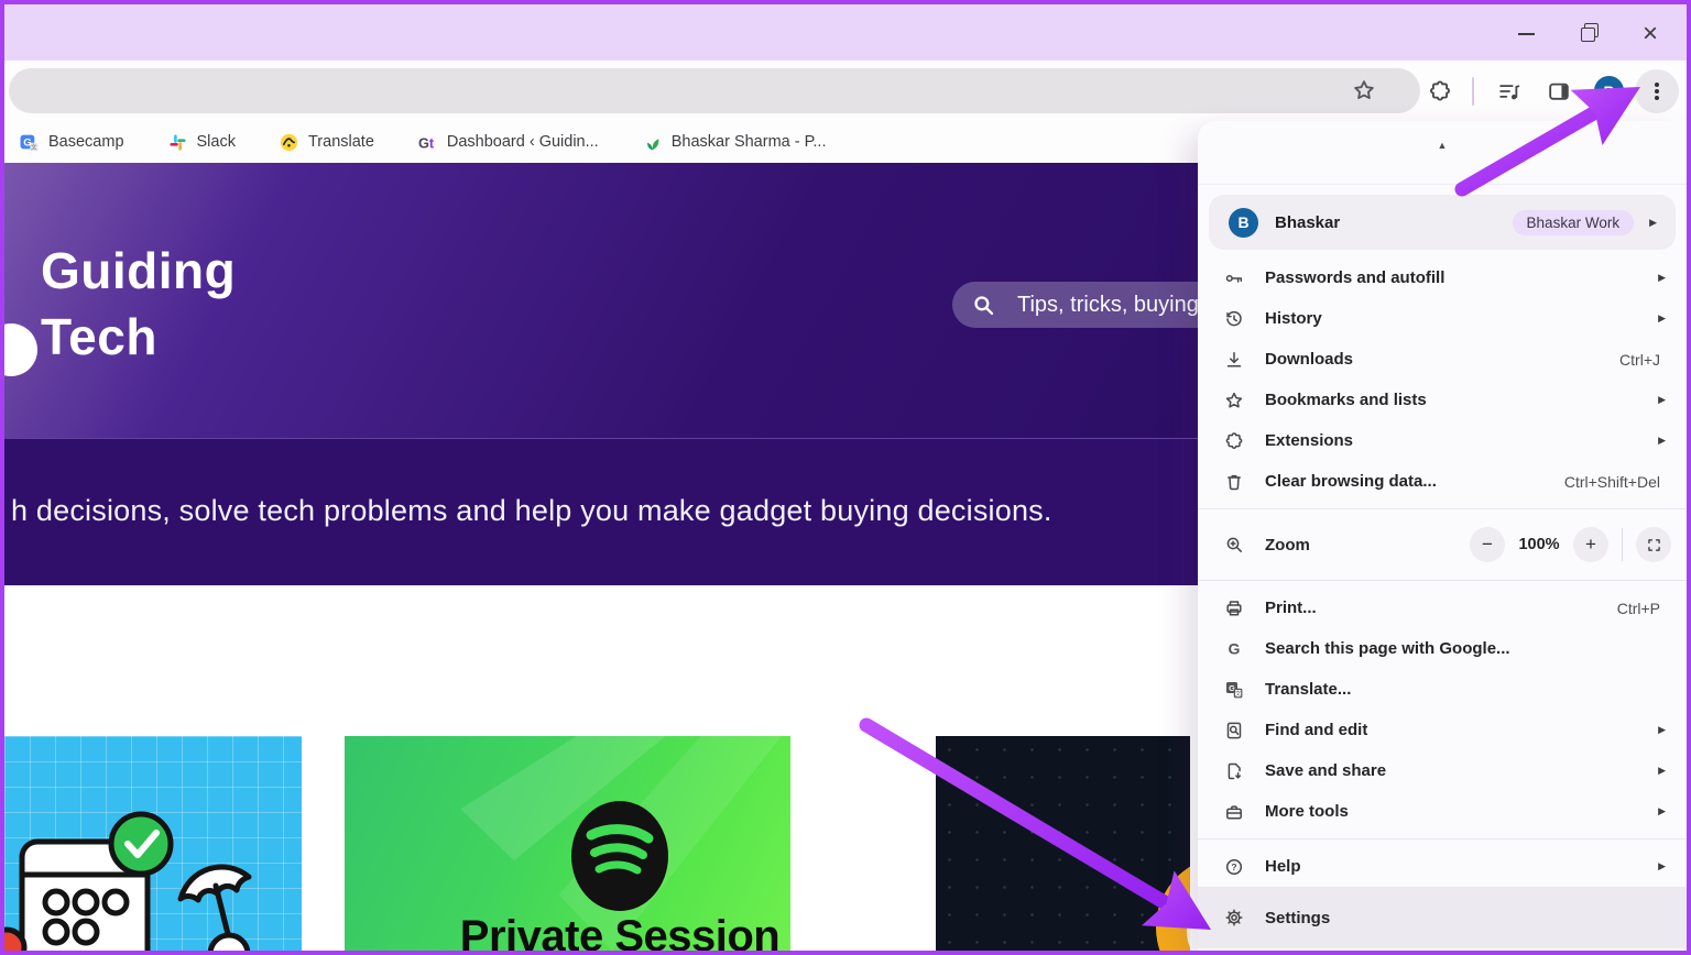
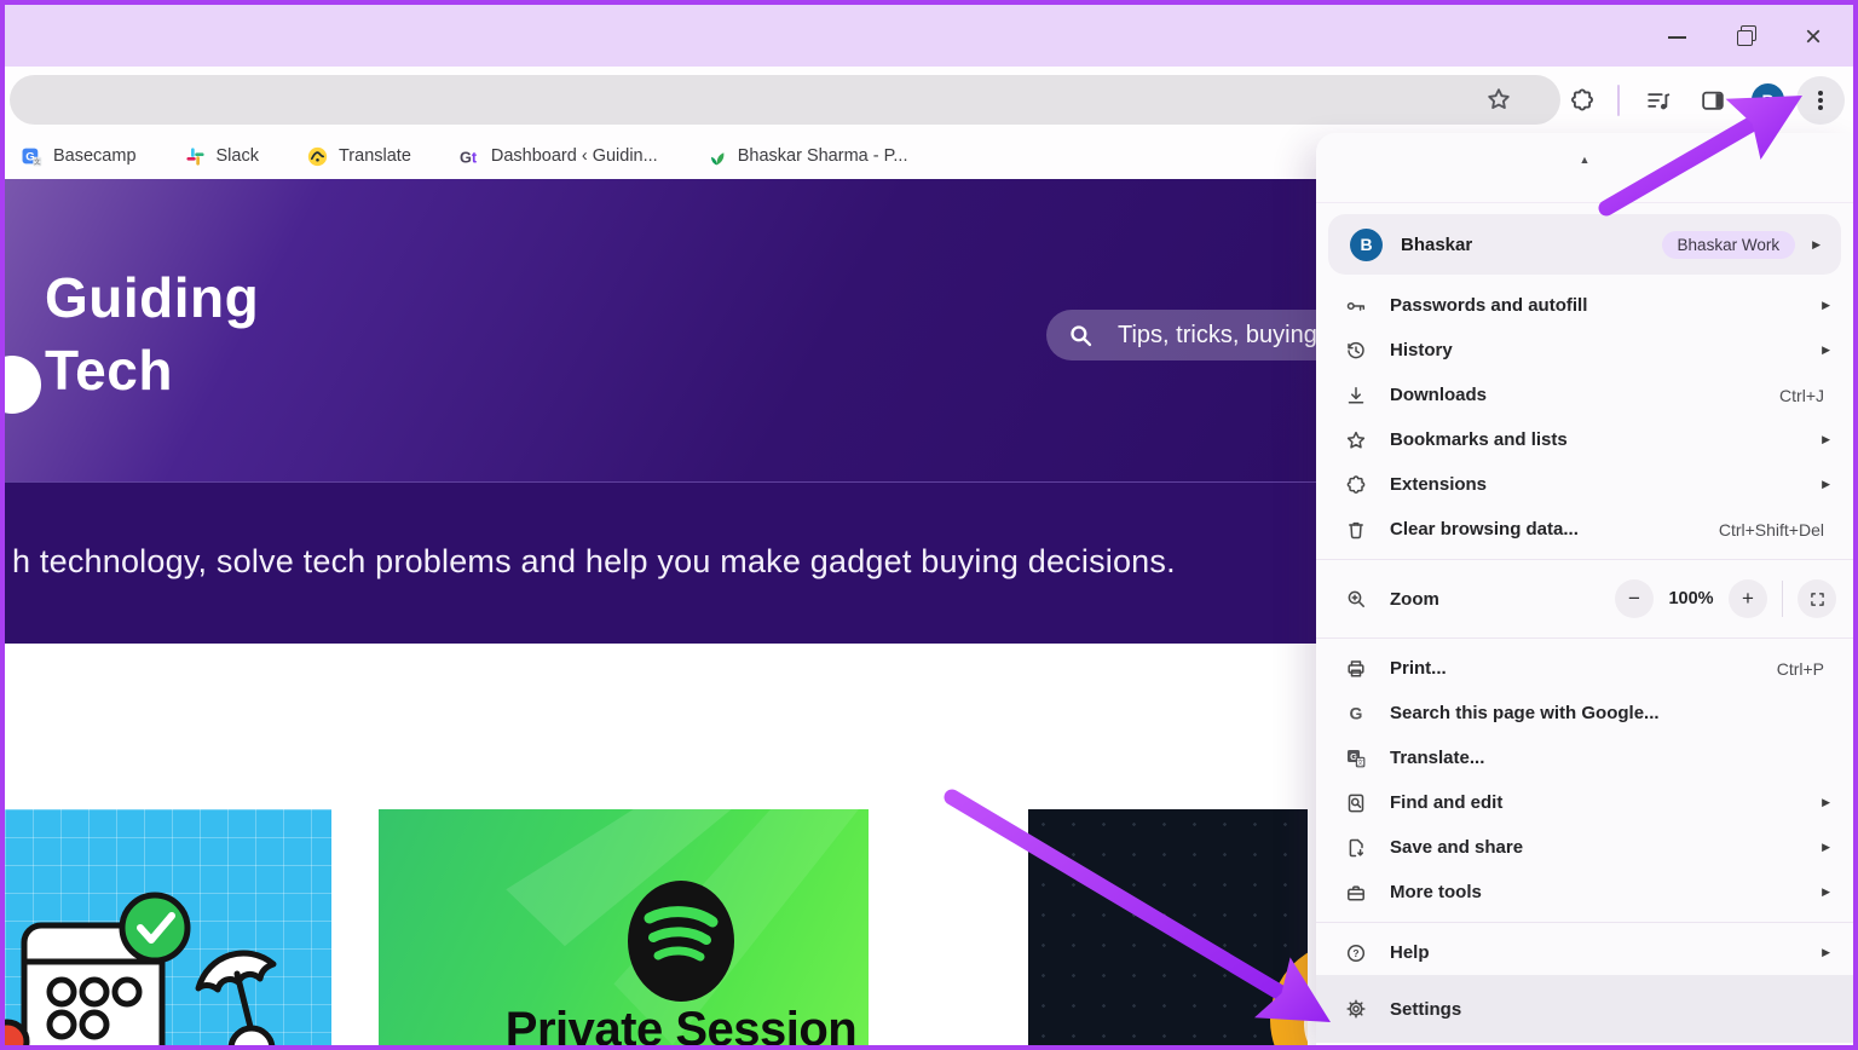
  ×
  G
  Basecamp
  Slack
  Translate
  G
  t
  Dashboard ‹ Guidin...
  Bhaskar Sharma - P...
  Guiding
  Tech
  Tips, tricks, buying
- h decisions, solve tech problems and help you make gadget buying decisions.
+ h technology, solve tech problems and help you make gadget buying decisions.
  Private Session
  ▲
  B
  Bhaskar
  Bhaskar Work
  ▶
  Passwords and autofill
  ▶
  History
  ▶
  Downloads
  Ctrl+J
  Bookmarks and lists
  ▶
  Extensions
  ▶
  Clear browsing data...
  Ctrl+Shift+Del
  Zoom
  −
  100%
  +
  Print...
  Ctrl+P
  G
  Search this page with Google...
  G
  Translate...
  Find and edit
  ▶
  Save and share
  ▶
  More tools
  ▶
  ?
  Help
  ▶
  Settings
